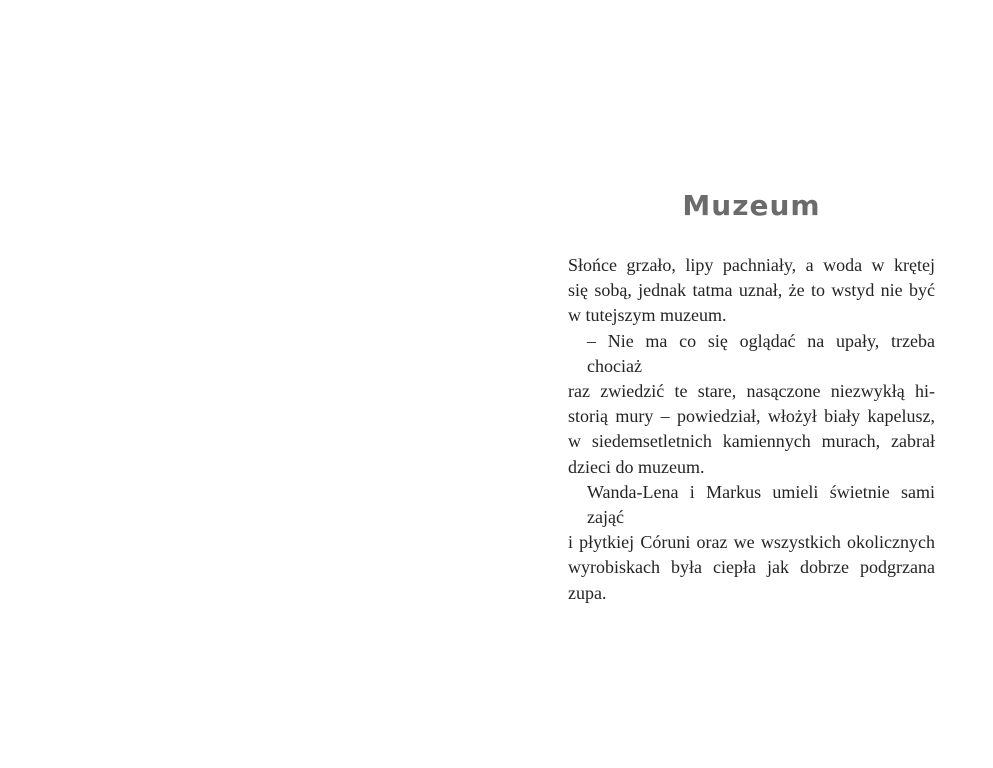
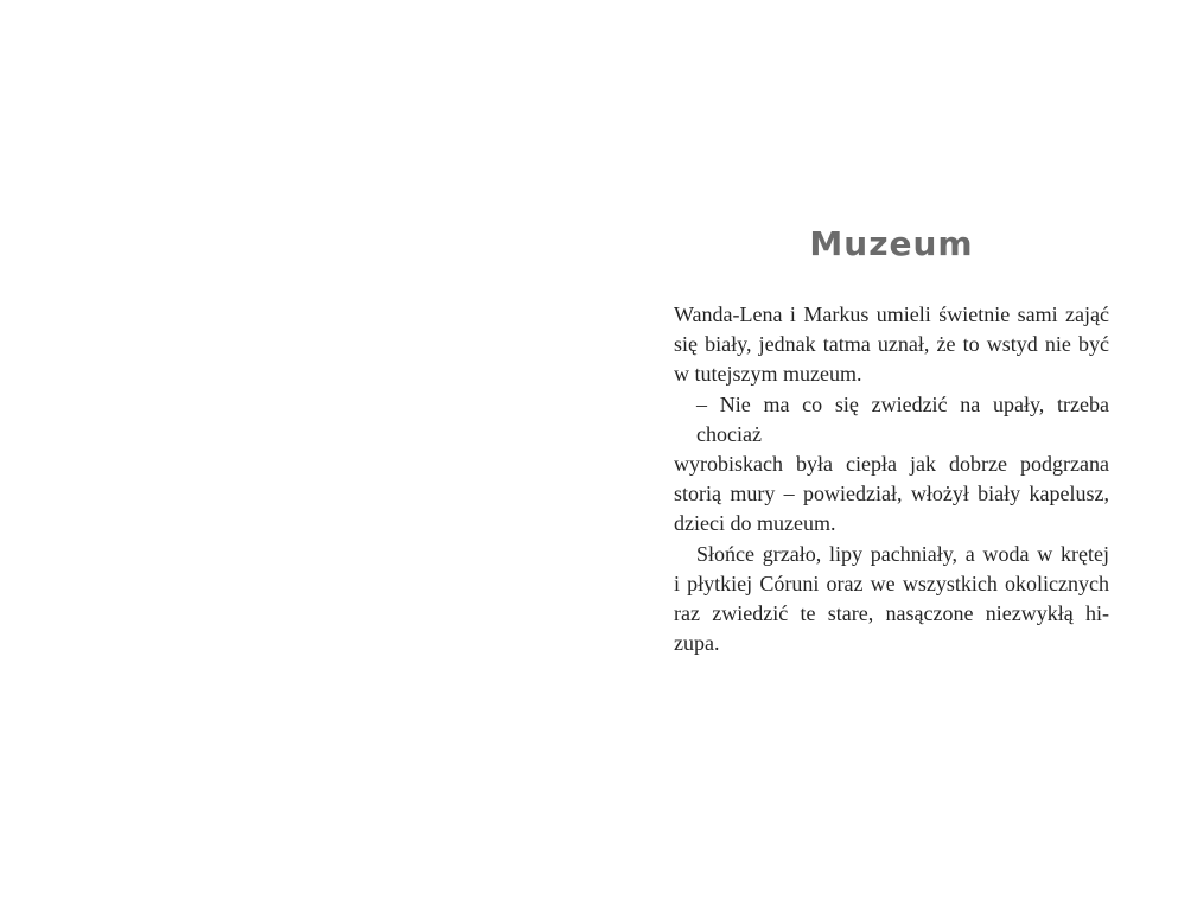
  Muzeum
- Słońce grzało, lipy pachniały, a woda w krętej
+ Wanda-Lena i Markus umieli świetnie sami zająć
- się sobą, jednak tatma uznał, że to wstyd nie być
+ się biały, jednak tatma uznał, że to wstyd nie być
  w tutejszym muzeum.
- – Nie ma co się oglądać na upały, trzeba chociaż
+ – Nie ma co się zwiedzić na upały, trzeba chociaż
- raz zwiedzić te stare, nasączone niezwykłą hi-
+ wyrobiskach była ciepła jak dobrze podgrzana
  storią mury – powiedział, włożył biały kapelusz,
- w siedemsetletnich kamiennych murach, zabrał
  dzieci do muzeum.
- Wanda-Lena i Markus umieli świetnie sami zająć
+ Słońce grzało, lipy pachniały, a woda w krętej
  i płytkiej Córuni oraz we wszystkich okolicznych
- wyrobiskach była ciepła jak dobrze podgrzana
+ raz zwiedzić te stare, nasączone niezwykłą hi-
  zupa.
